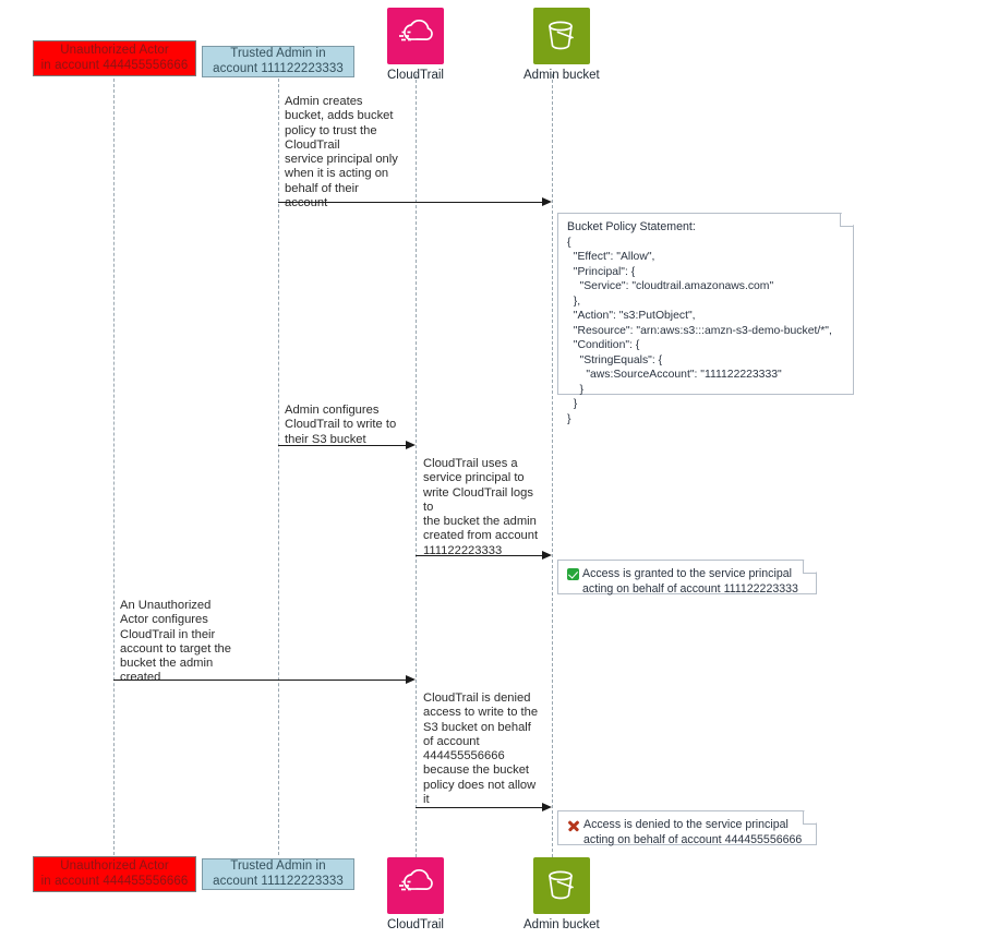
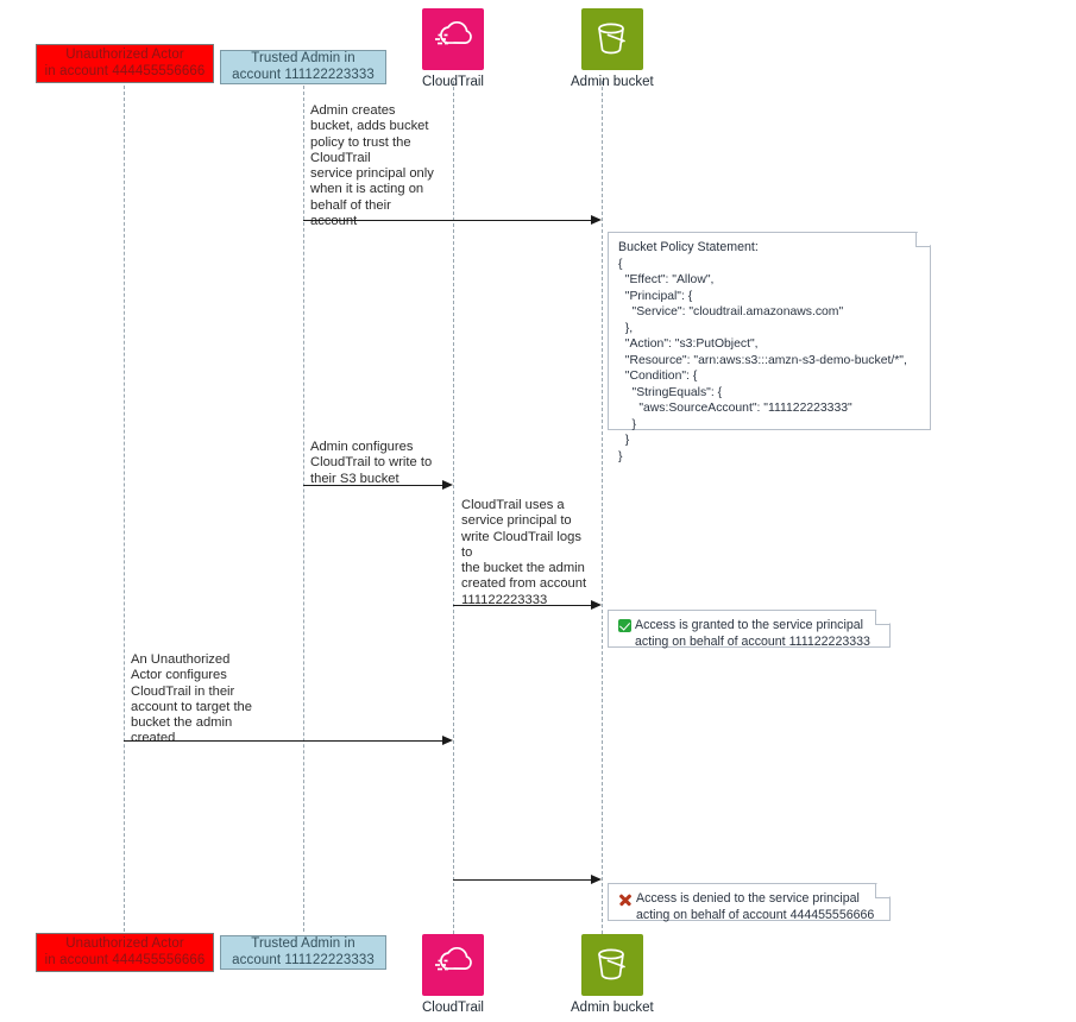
  Unauthorized Actor
  in account 444455556666
  Trusted Admin in
  account 111122223333
  CloudTrail
  Admin bucket
  Admin creates
  bucket, adds bucket
  policy to trust the
  CloudTrail
  service principal only
  when it is acting on
  behalf of their
  account
  Bucket Policy Statement:
  {
  "Effect": "Allow",
  "Principal": {
  "Service": "cloudtrail.amazonaws.com"
  },
  "Action": "s3:PutObject",
  "Resource": "arn:aws:s3:::amzn-s3-demo-bucket/*",
  "Condition": {
  "StringEquals": {
  "aws:SourceAccount": "111122223333"
  }
  }
  }
  Admin configures
  CloudTrail to write to
  their S3 bucket
  CloudTrail uses a
  service principal to
  write CloudTrail logs
  to
  the bucket the admin
  created from account
  111122223333
  Access is granted to the service principal
  acting on behalf of account 111122223333
  An Unauthorized
  Actor configures
  CloudTrail in their
  account to target the
  bucket the admin
  created
- CloudTrail is denied
- access to write to the
- S3 bucket on behalf
- of account
- 444455556666
- because the bucket
- policy does not allow
- it
  Access is denied to the service principal
  acting on behalf of account 444455556666
  Unauthorized Actor
  in account 444455556666
  Trusted Admin in
  account 111122223333
  CloudTrail
  Admin bucket
